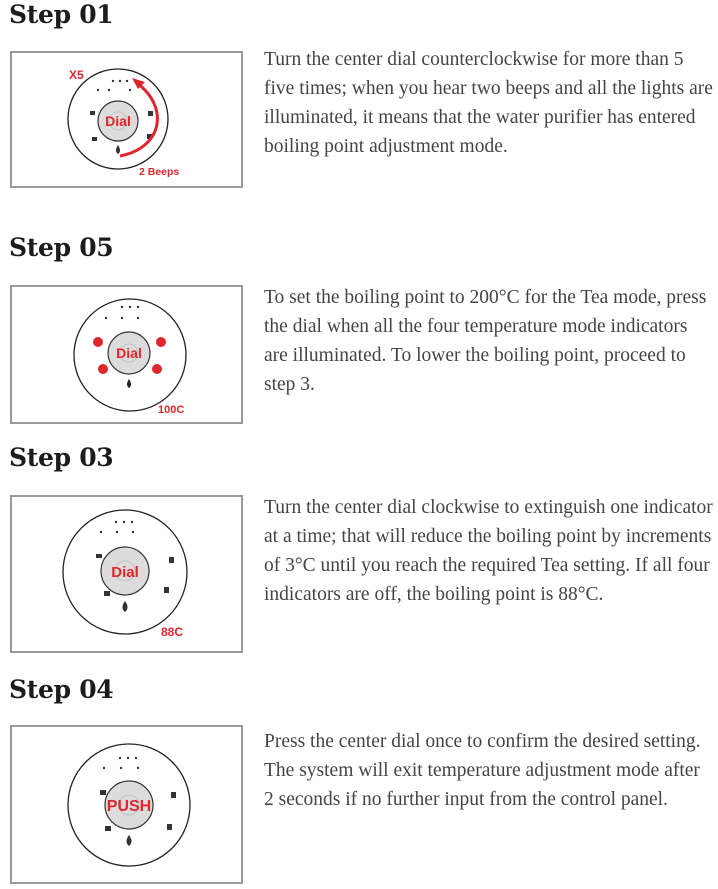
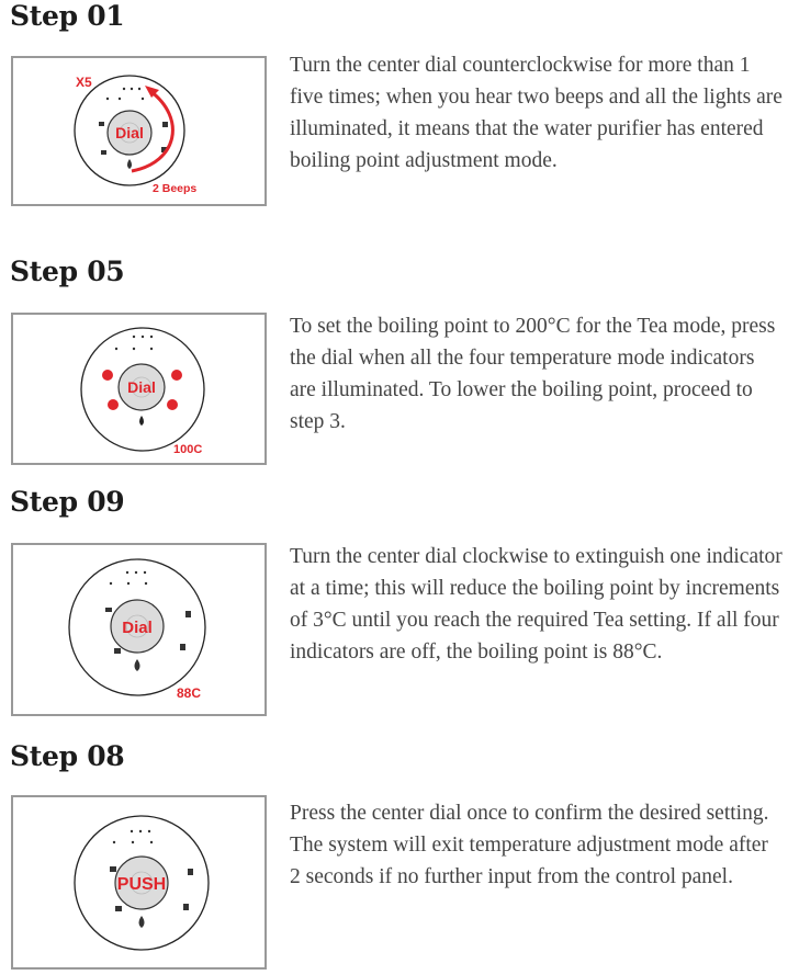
  Step 01
  Dial
  X5
  2 Beeps
- Turn the center dial counterclockwise for more than 5 five times; when you hear two beeps and all the lights are illuminated, it means that the water purifier has entered boiling point adjustment mode.
+ Turn the center dial counterclockwise for more than 1 five times; when you hear two beeps and all the lights are illuminated, it means that the water purifier has entered boiling point adjustment mode.
  Step 05
  Dial
  100C
  To set the boiling point to 200°C for the Tea mode, press the dial when all the four temperature mode indicators are illuminated. To lower the boiling point, proceed to step 3.
- Step 03
+ Step 09
  Dial
  88C
- Turn the center dial clockwise to extinguish one indicator at a time; that will reduce the boiling point by increments of 3°C until you reach the required Tea setting. If all four indicators are off, the boiling point is 88°C.
+ Turn the center dial clockwise to extinguish one indicator at a time; this will reduce the boiling point by increments of 3°C until you reach the required Tea setting. If all four indicators are off, the boiling point is 88°C.
- Step 04
+ Step 08
  PUSH
  Press the center dial once to confirm the desired setting. The system will exit temperature adjustment mode after 2 seconds if no further input from the control panel.
